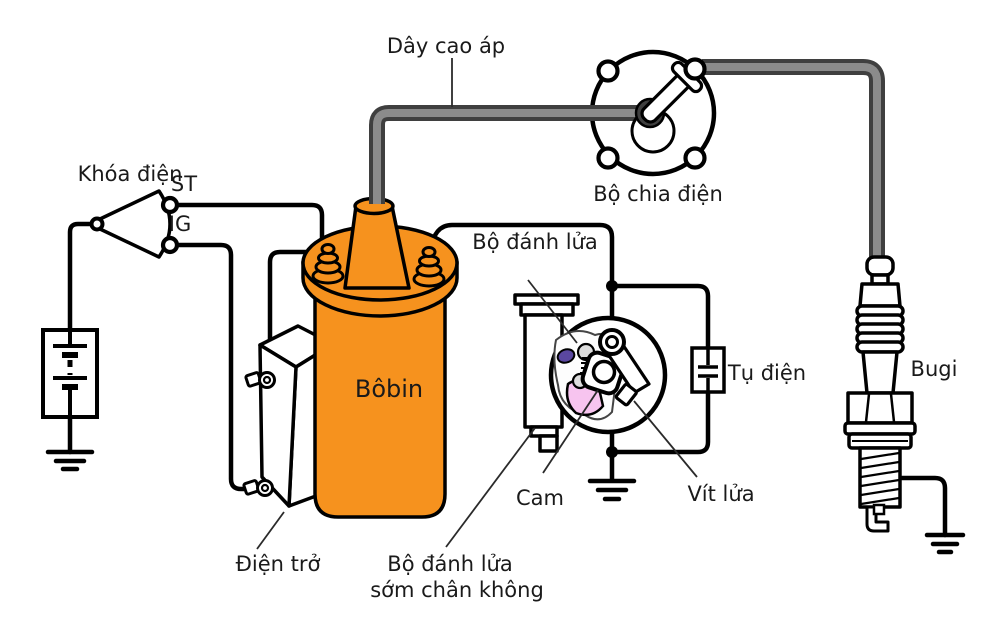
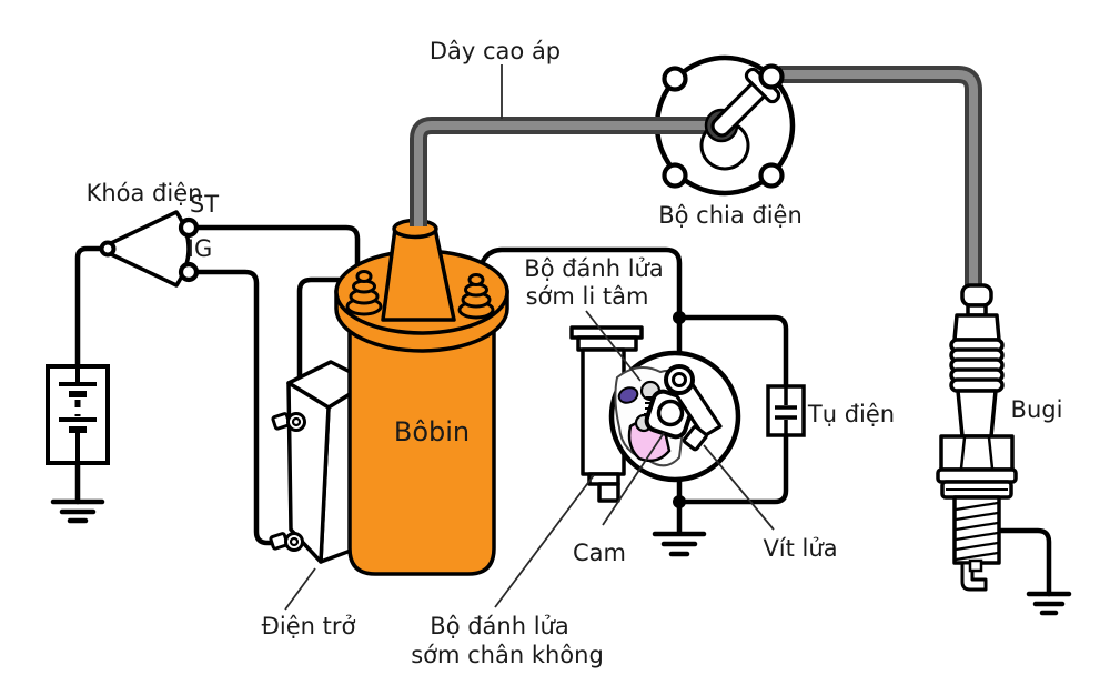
  Bôbin
  Dây cao áp
  Khóa điện
  ST
  IG
  Bộ chia điện
  Bộ đánh lửa
+ sớm li tâm
  Tụ điện
  Bugi
  Cam
  Vít lửa
  Điện trở
  Bộ đánh lửa
  sớm chân không
